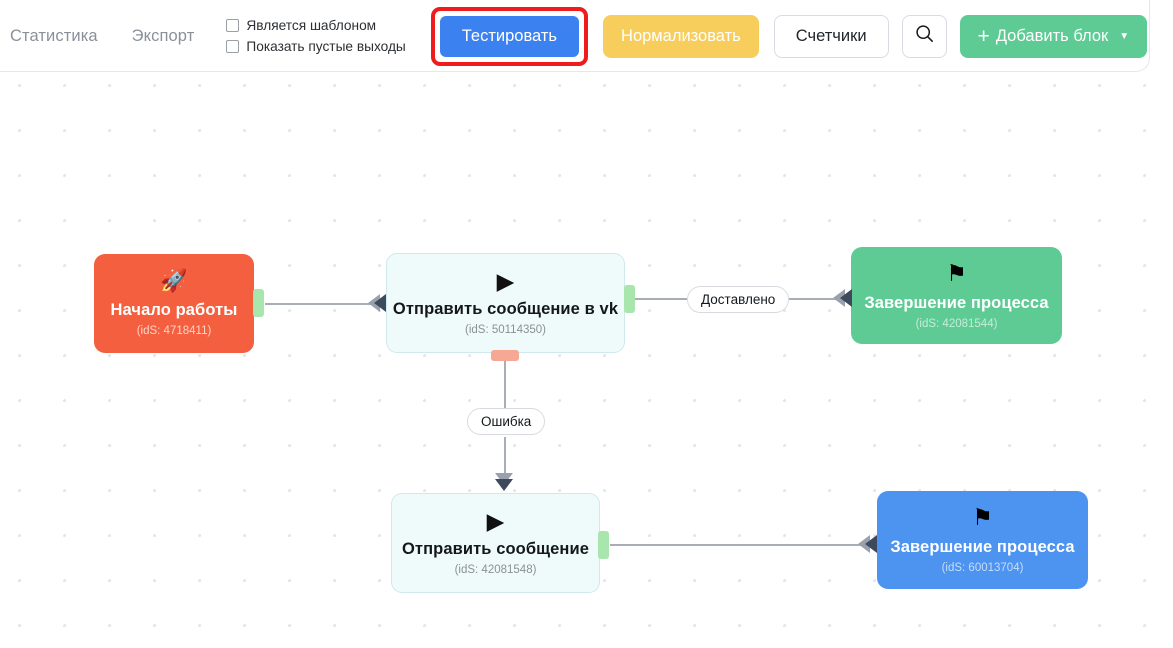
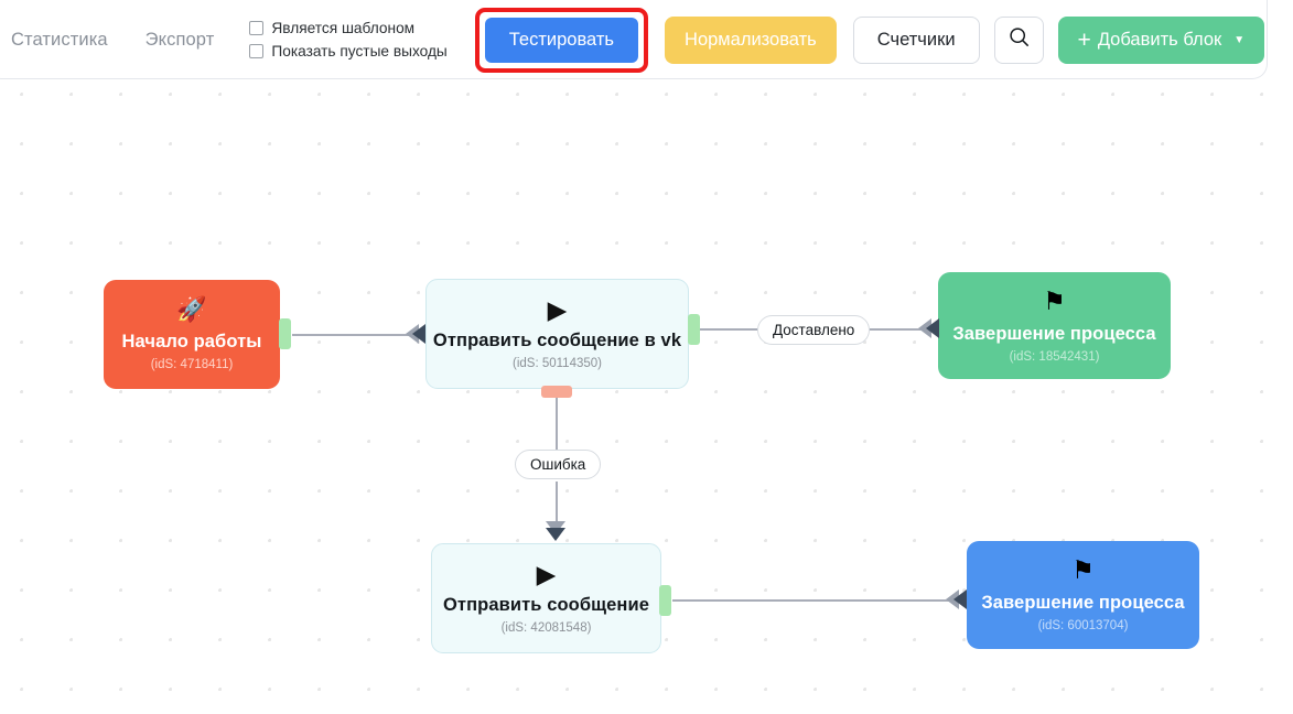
  Доставлено
  Ошибка
  🚀
  Начало работы
  (idS: 4718411)
  ▶
  Отправить сообщение в vk
  (idS: 50114350)
  ⚑
  Завершение процесса
- (idS: 42081544)
+ (idS: 18542431)
  ▶
  Отправить сообщение
  (idS: 42081548)
  ⚑
  Завершение процесса
  (idS: 60013704)
  Статистика
  Экспорт
  Является шаблоном
  Показать пустые выходы
  Тестировать
  Нормализовать
  Счетчики
  +
  Добавить блок
  ▼
